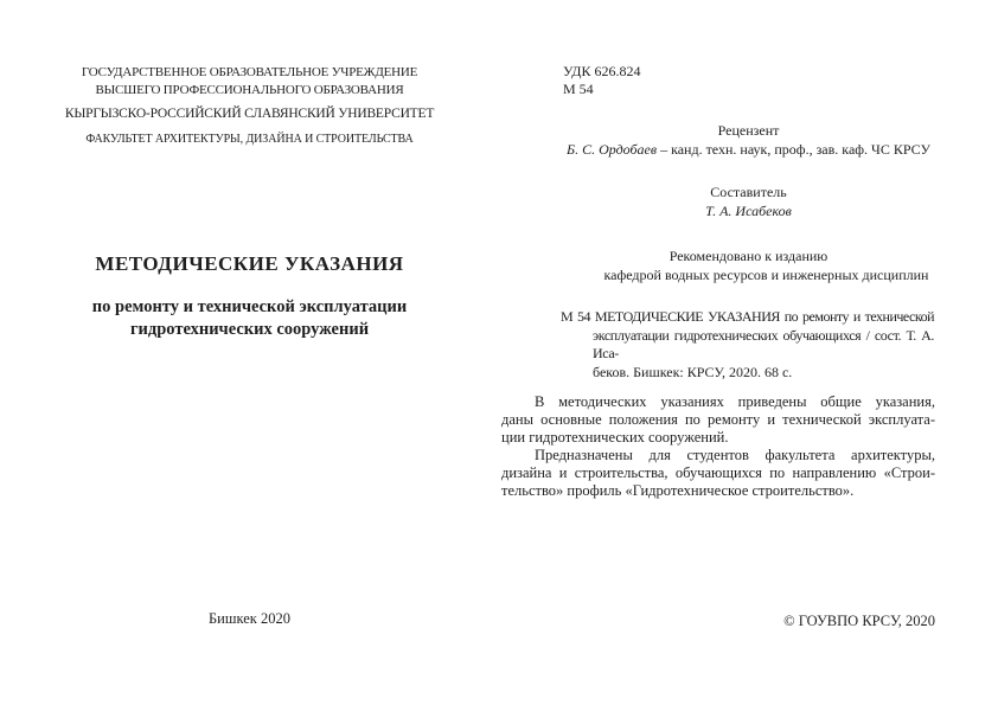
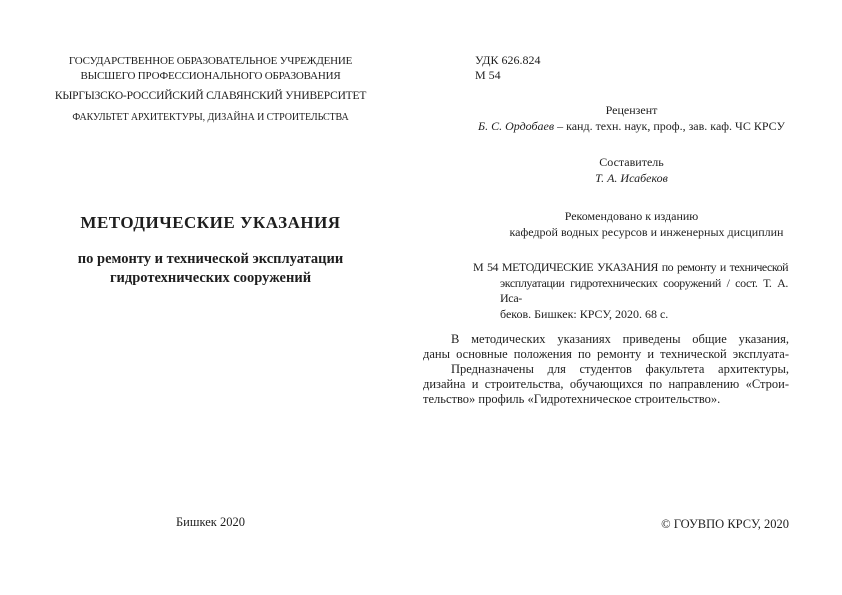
  ГОСУДАРСТВЕННОЕ ОБРАЗОВАТЕЛЬНОЕ УЧРЕЖДЕНИЕ
  ВЫСШЕГО ПРОФЕССИОНАЛЬНОГО ОБРАЗОВАНИЯ
  КЫРГЫЗСКО-РОССИЙСКИЙ СЛАВЯНСКИЙ УНИВЕРСИТЕТ
  ФАКУЛЬТЕТ АРХИТЕКТУРЫ, ДИЗАЙНА И СТРОИТЕЛЬСТВА
  МЕТОДИЧЕСКИЕ УКАЗАНИЯ
  по ремонту и технической эксплуатации
  гидротехнических сооружений
  Бишкек 2020
  УДК 626.824
  М 54
  Рецензент
  Б. С. Ордобаев – канд. техн. наук, проф., зав. каф. ЧС КРСУ
  Составитель
  Т. А. Исабеков
  Рекомендовано к изданию
  кафедрой водных ресурсов и инженерных дисциплин
  М 54 МЕТОДИЧЕСКИЕ УКАЗАНИЯ по ремонту и технической
- эксплуатации гидротехнических обучающихся / сост. Т. А. Иса-
+ эксплуатации гидротехнических сооружений / сост. Т. А. Иса-
  беков. Бишкек: КРСУ, 2020. 68 с.
  В методических указаниях приведены общие указания,
  даны основные положения по ремонту и технической эксплуата-
- ции гидротехнических сооружений.
  Предназначены для студентов факультета архитектуры,
  дизайна и строительства, обучающихся по направлению «Строи-
  тельство» профиль «Гидротехническое строительство».
  © ГОУВПО КРСУ, 2020
